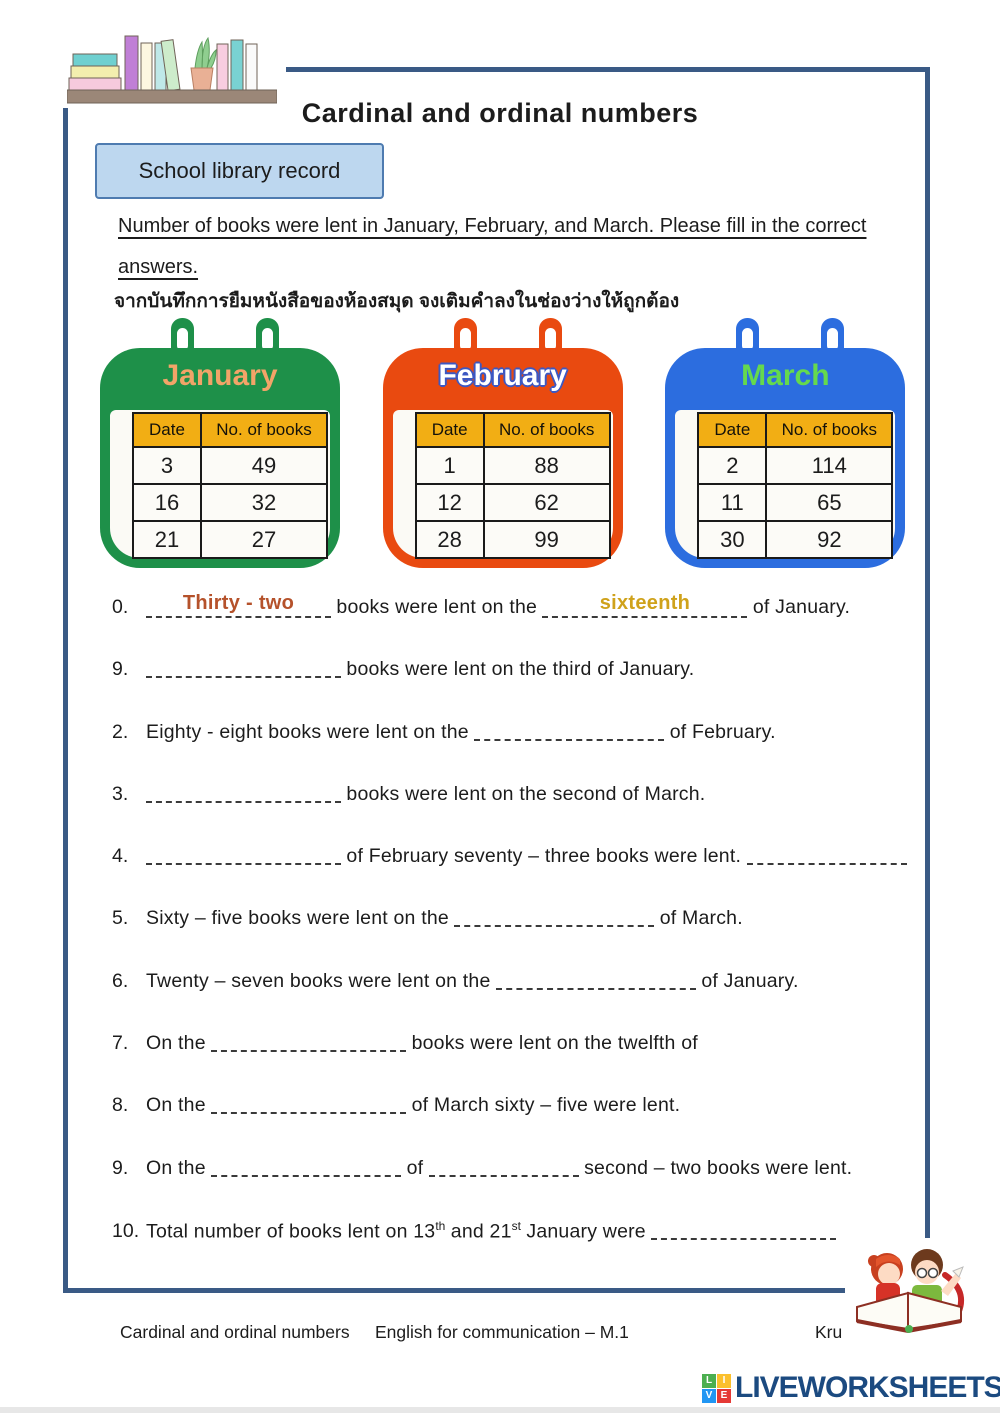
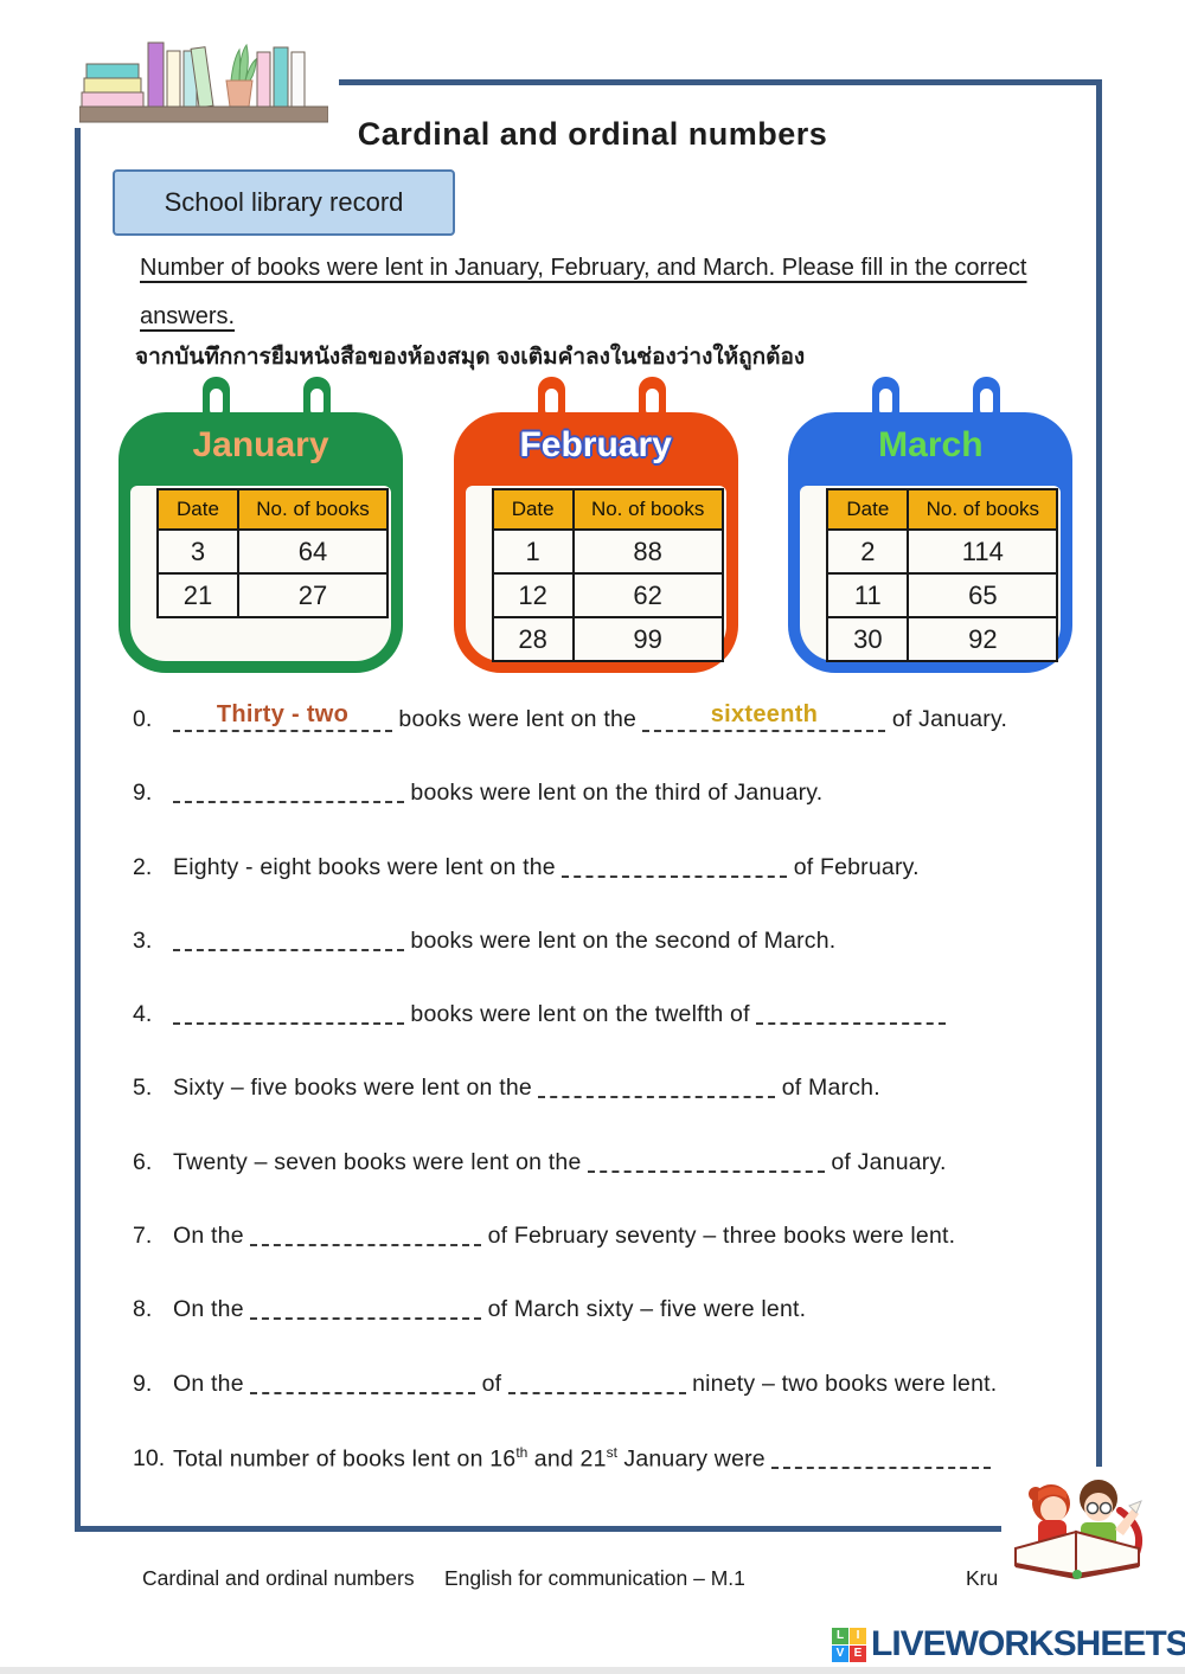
  Cardinal and ordinal numbers
  School library record
  Number of books were lent in January, February, and March. Please fill in the correct answers.
  จากบันทึกการยืมหนังสือของห้องสมุด จงเติมคำลงในช่องว่างให้ถูกต้อง
  January
  Date	No. of books
- 3	49
+ 3	64
- 16	32
  21	27
  February
  Date	No. of books
  1	88
  12	62
  28	99
  March
  Date	No. of books
  2	114
  11	65
  30	92
  0. Thirty - two books were lent on the sixteenth of January.
  9. books were lent on the third of January.
  2. Eighty - eight books were lent on the of February.
  3. books were lent on the second of March.
- 4. of February seventy – three books were lent.
+ 4. books were lent on the twelfth of
  5. Sixty – five books were lent on the of March.
  6. Twenty – seven books were lent on the of January.
- 7. On the books were lent on the twelfth of
+ 7. On the of February seventy – three books were lent.
  8. On the of March sixty – five were lent.
- 9. On the of second – two books were lent.
+ 9. On the of ninety – two books were lent.
- 10. Total number of books lent on 13th and 21st January were
+ 10. Total number of books lent on 16th and 21st January were
  Cardinal and ordinal numbers
  English for communication – M.1
  L
  I
  V
  E
  LIVEWORKSHEETS
